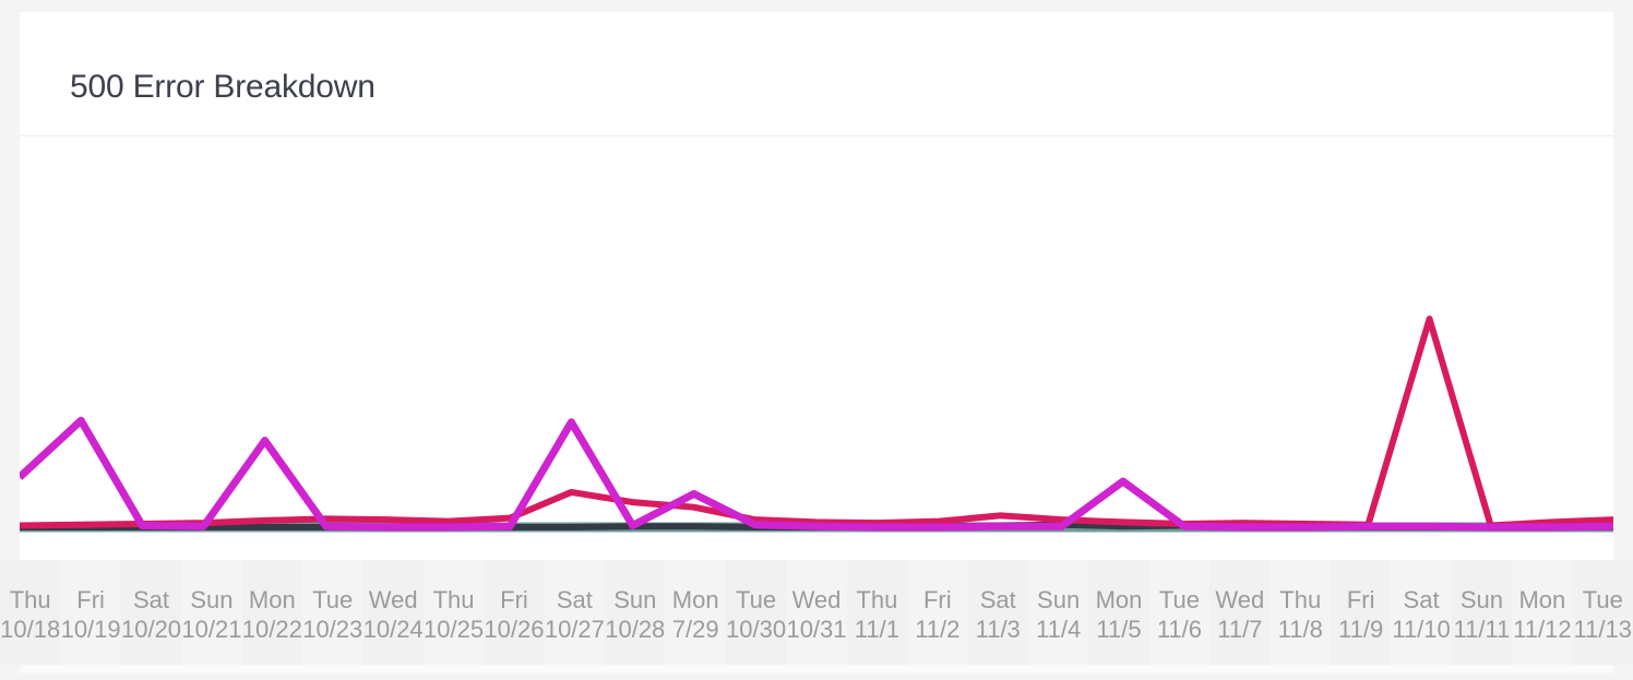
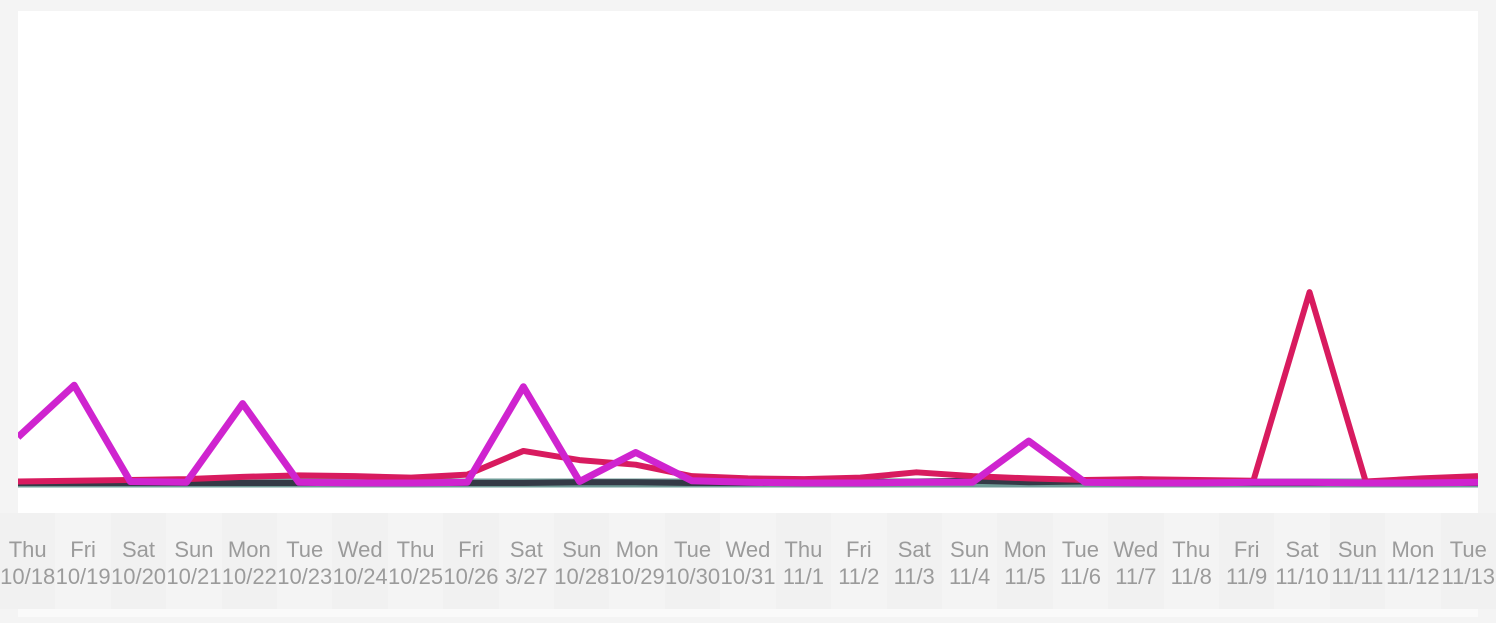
- 500 Error Breakdown
  Thu
  10/18
  Fri
  10/19
  Sat
  10/20
  Sun
  10/21
  Mon
  10/22
  Tue
  10/23
  Wed
  10/24
  Thu
  10/25
  Fri
  10/26
  Sat
- 10/27
+ 3/27
  Sun
  10/28
  Mon
- 7/29
+ 10/29
  Tue
  10/30
  Wed
  10/31
  Thu
  11/1
  Fri
  11/2
  Sat
  11/3
  Sun
  11/4
  Mon
  11/5
  Tue
  11/6
  Wed
  11/7
  Thu
  11/8
  Fri
  11/9
  Sat
  11/10
  Sun
  11/11
  Mon
  11/12
  Tue
  11/13
